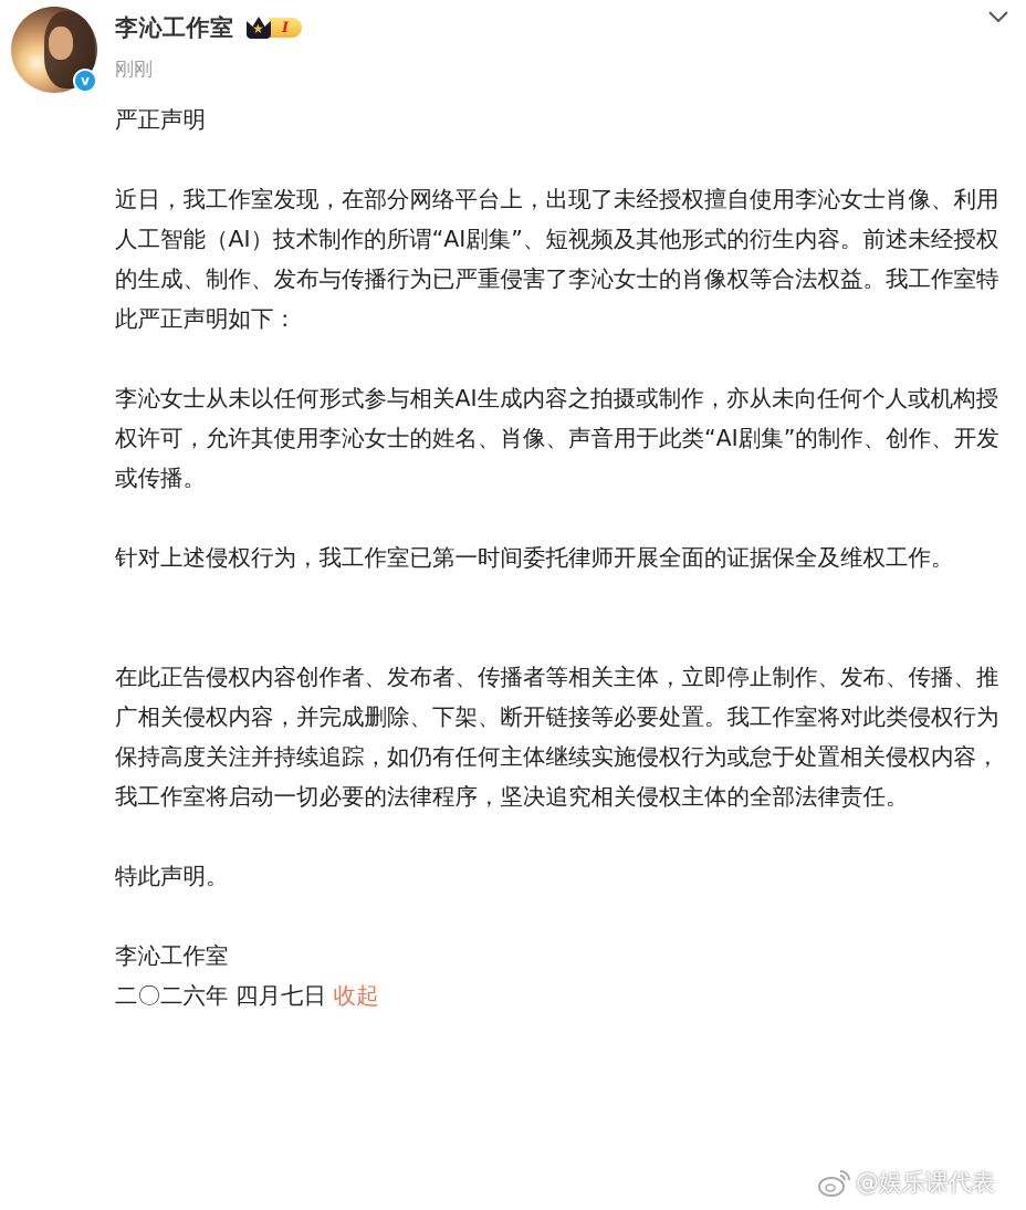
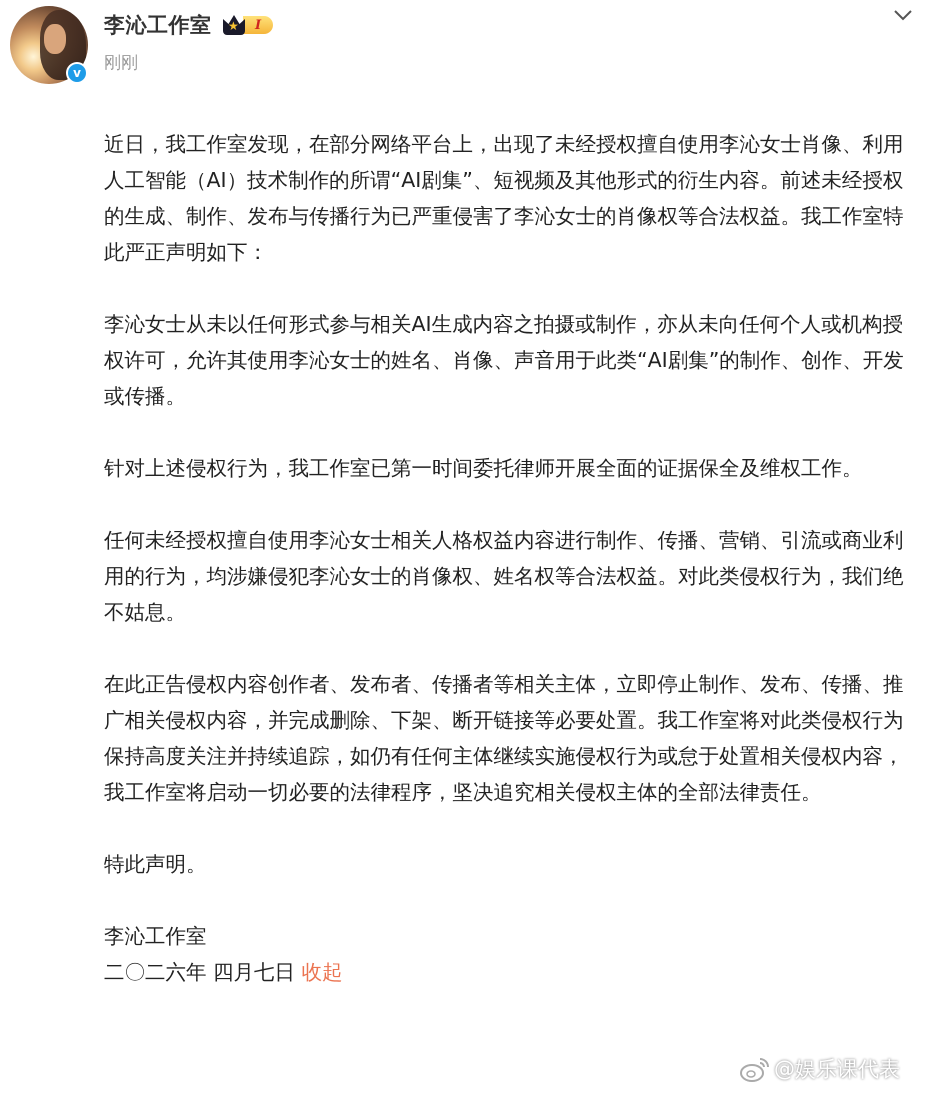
  v
  李沁工作室
  I
  刚刚
- 严正声明
  近日，我工作室发现，在部分网络平台上，出现了未经授权擅自使用李沁女士肖像、利用人工智能（AI）技术制作的所谓“AI剧集”、短视频及其他形式的衍生内容。前述未经授权的生成、制作、发布与传播行为已严重侵害了李沁女士的肖像权等合法权益。我工作室特此严正声明如下：
  李沁女士从未以任何形式参与相关AI生成内容之拍摄或制作，亦从未向任何个人或机构授权许可，允许其使用李沁女士的姓名、肖像、声音用于此类“AI剧集”的制作、创作、开发或传播。
  针对上述侵权行为，我工作室已第一时间委托律师开展全面的证据保全及维权工作。
+ 任何未经授权擅自使用李沁女士相关人格权益内容进行制作、传播、营销、引流或商业利用的行为，均涉嫌侵犯李沁女士的肖像权、姓名权等合法权益。对此类侵权行为，我们绝不姑息。
  在此正告侵权内容创作者、发布者、传播者等相关主体，立即停止制作、发布、传播、推广相关侵权内容，并完成删除、下架、断开链接等必要处置。我工作室将对此类侵权行为保持高度关注并持续追踪，如仍有任何主体继续实施侵权行为或怠于处置相关侵权内容，我工作室将启动一切必要的法律程序，坚决追究相关侵权主体的全部法律责任。
  特此声明。
  李沁工作室
  二〇二六年 四月七日 收起
  @娱乐课代表
